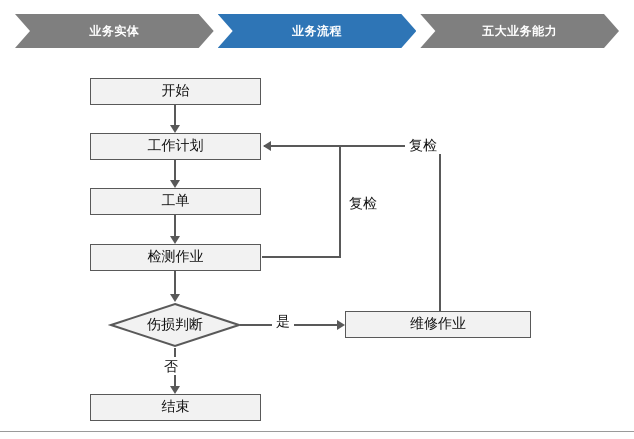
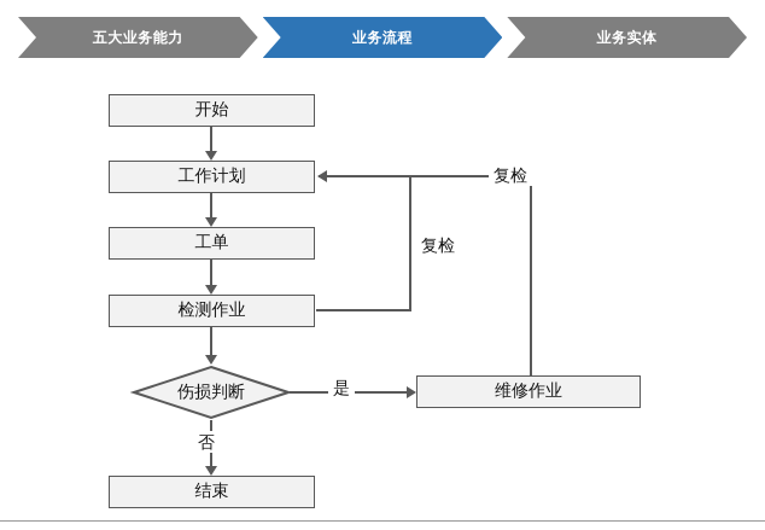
- 业务实体
+ 五大业务能力
  业务流程
- 五大业务能力
+ 业务实体
  开始
  工作计划
  工单
  检测作业
  维修作业
  结束
  伤损判断
  是
  否
  复检
  复检
